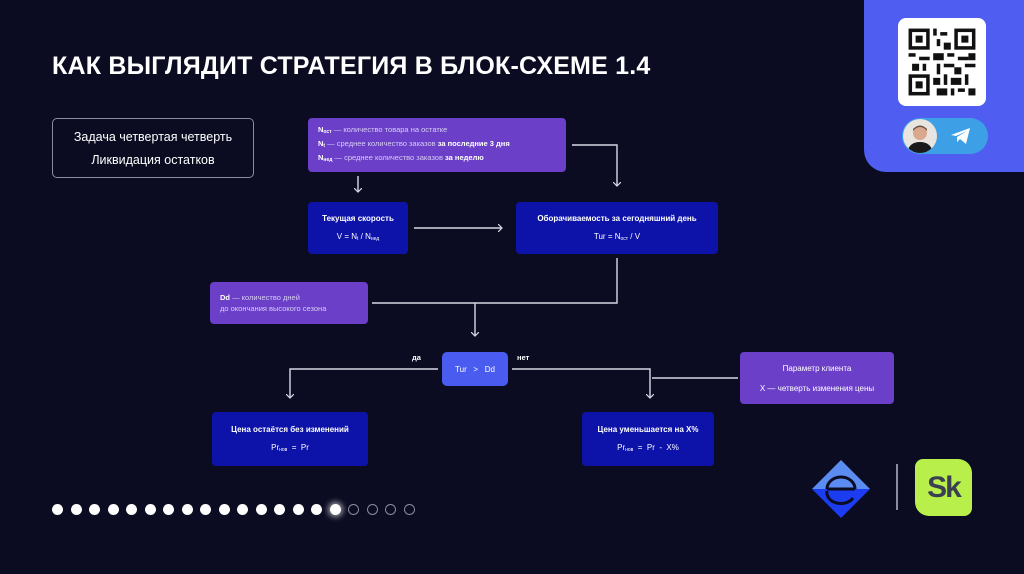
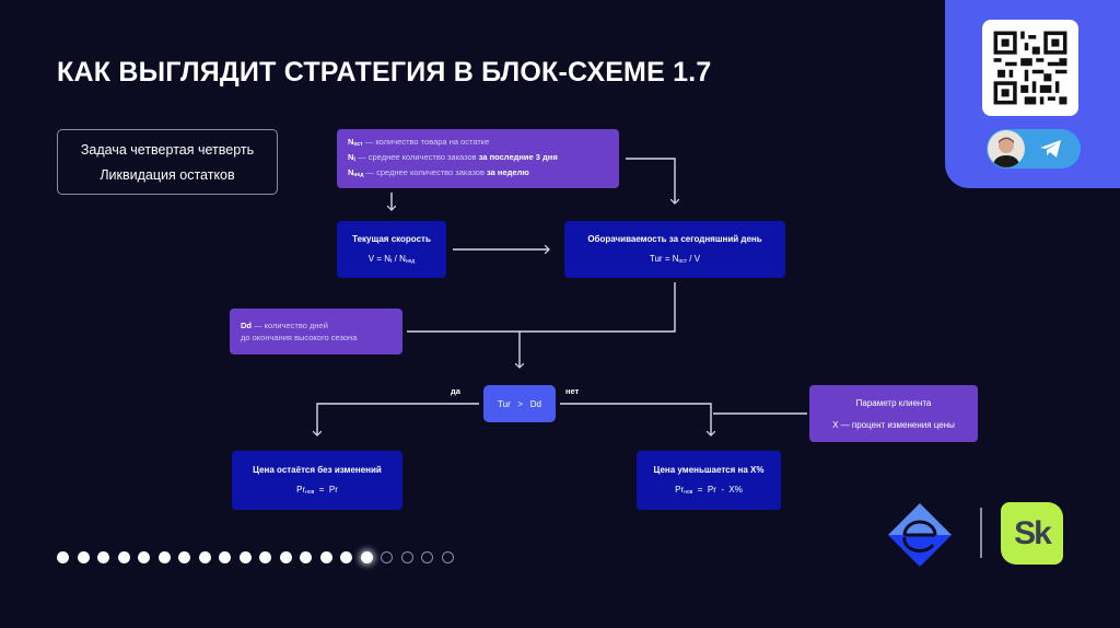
- КАК ВЫГЛЯДИТ СТРАТЕГИЯ В БЛОК-СХЕМЕ 1.4
+ КАК ВЫГЛЯДИТ СТРАТЕГИЯ В БЛОК-СХЕМЕ 1.7
  Задача четвертая четверть
  Ликвидация остатков
  N — количество товара на остатке
  N — среднее количество заказов за последние 3 дня
  N — среднее количество заказов за неделю
  Текущая скорость
  Оборачиваемость за сегодняшний день
  Tur = N / V
  Dd — количество дней
  до окончания высокого сезона
  да
  Tur > Dd
  нет
  Параметр клиента
- X — четверть изменения цены
+ X — процент изменения цены
  Цена остаётся без изменений
  Цена уменьшается на X%
  Pr = Pr - X%
  Sk
